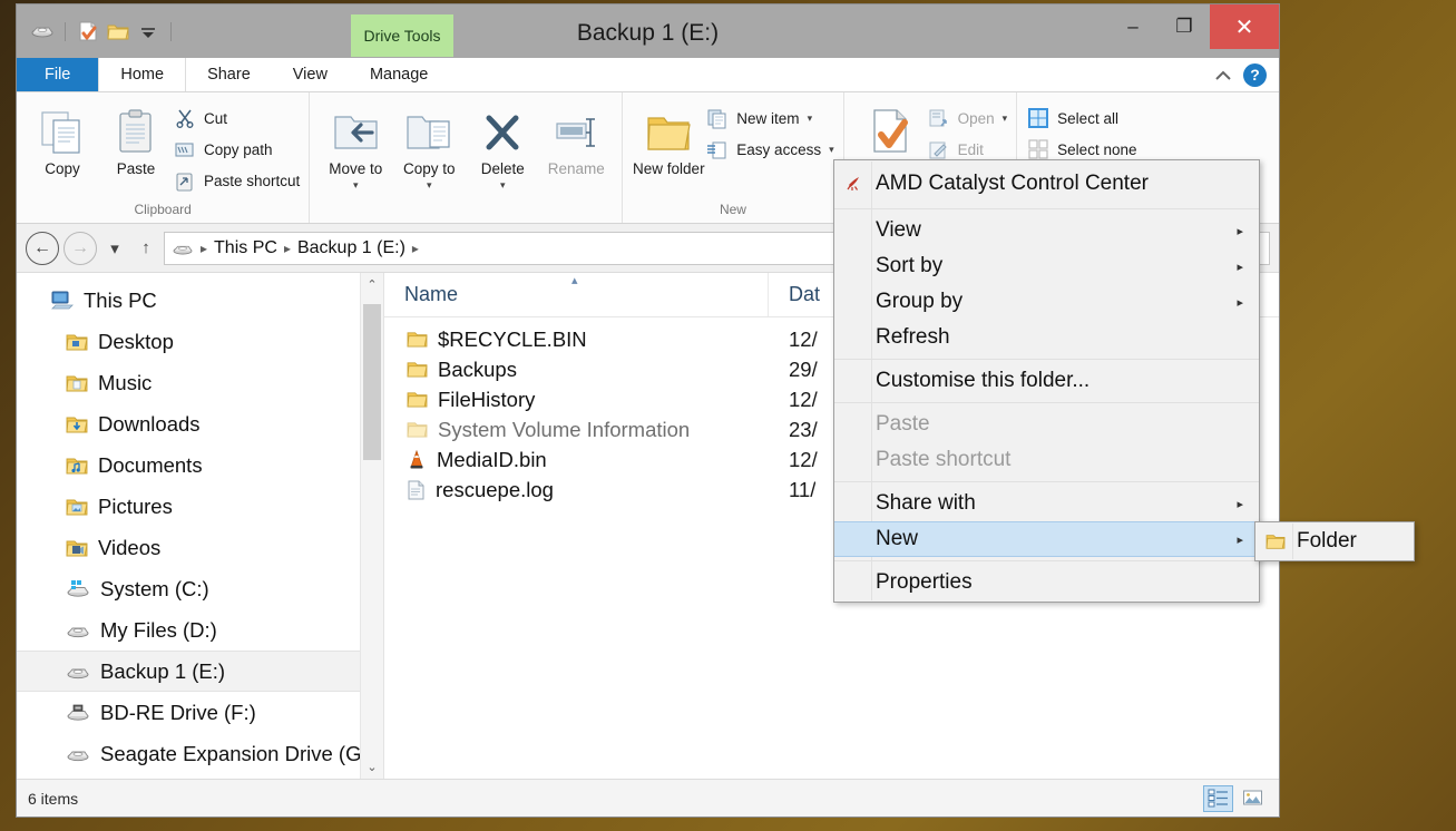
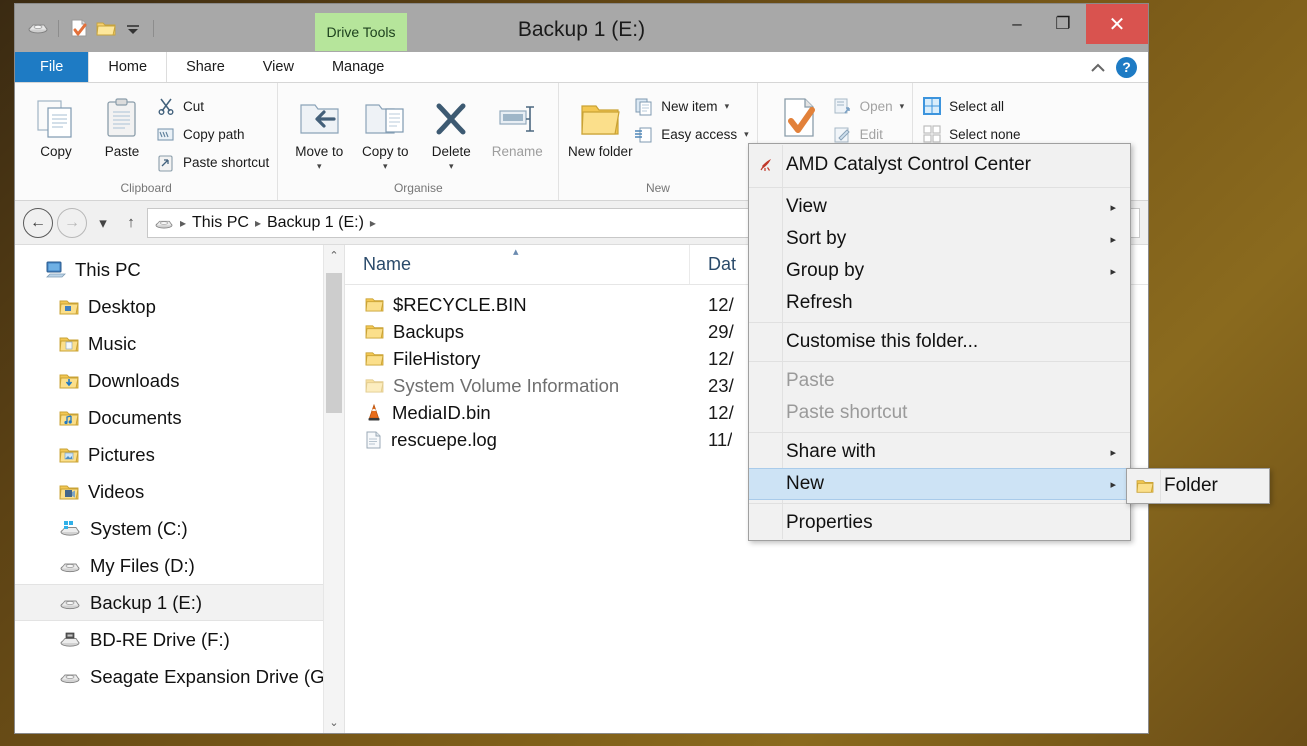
  Drive Tools
  Backup 1 (E:)
  –
  ❐
  ✕
  File
  Home
  Share
  View
  Manage
  ?
  Copy
  Paste
  Cut
  Copy path
  Paste shortcut
  Clipboard
  Move to
  ▾
  Copy to
  ▾
  Delete
  ▾
  Rename
+ Organise
  New folder
  New item
  ▾
  Easy access
  ▾
  New
  Open
  ▾
  Edit
  Select all
  Select none
  ←
  →
  ▾
  ↑
  ▸
  This PC
  ▸
  Backup 1 (E:)
  ▸
  This PC
  Desktop
  Music
  Downloads
  Documents
  Pictures
  Videos
  System (C:)
  My Files (D:)
  Backup 1 (E:)
  BD-RE Drive (F:)
  Seagate Expansion Drive (G
  ⌃
  ⌄
  ▴
  Name
  Dat
  $RECYCLE.BIN
  12/
  Backups
  29/
  FileHistory
  12/
  System Volume Information
  23/
  MediaID.bin
  12/
  rescuepe.log
  11/
- 6 items
  AMD Catalyst Control Center
  View
  ▸
  Sort by
  ▸
  Group by
  ▸
  Refresh
  Customise this folder...
  Paste
  Paste shortcut
  Share with
  ▸
  New
  ▸
  Properties
  Folder
